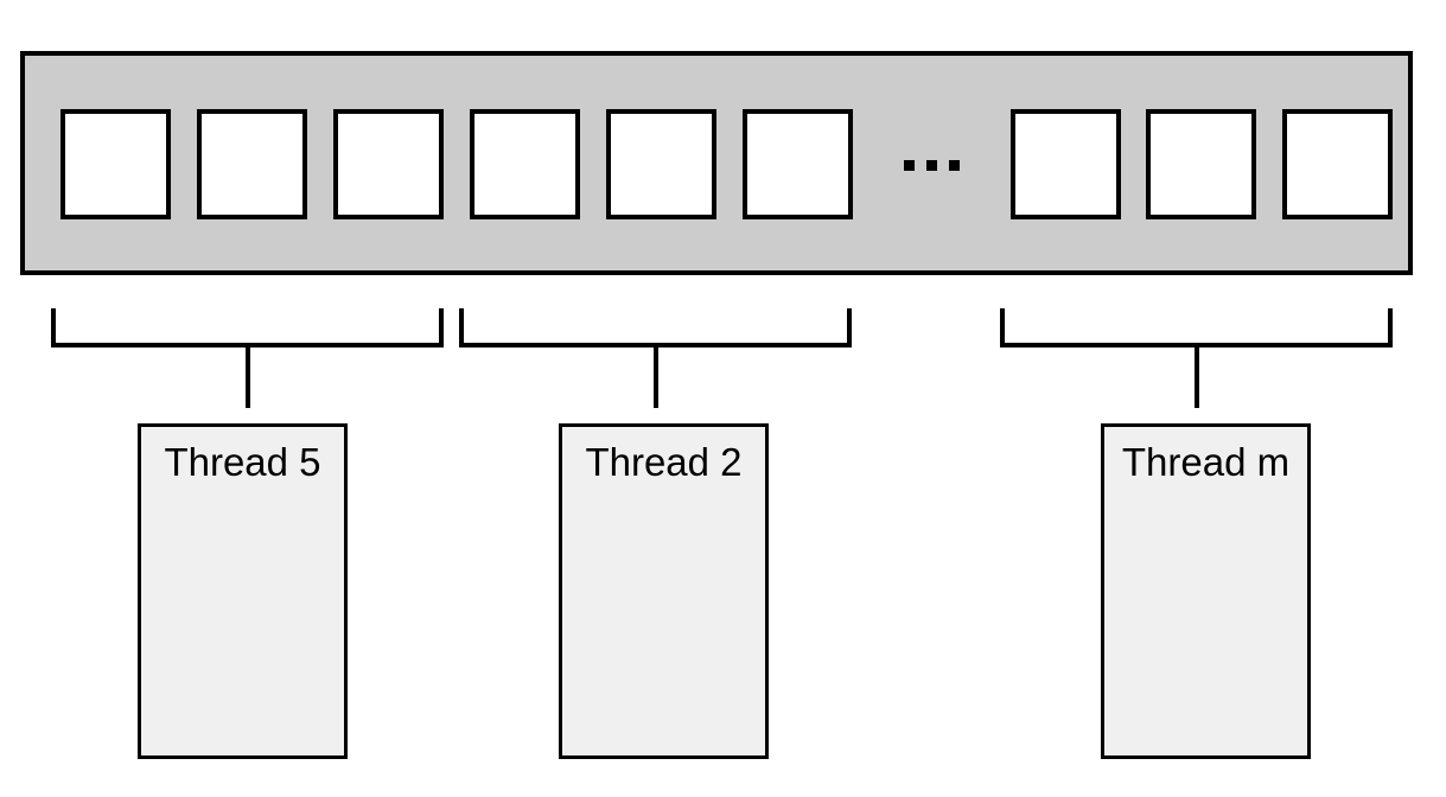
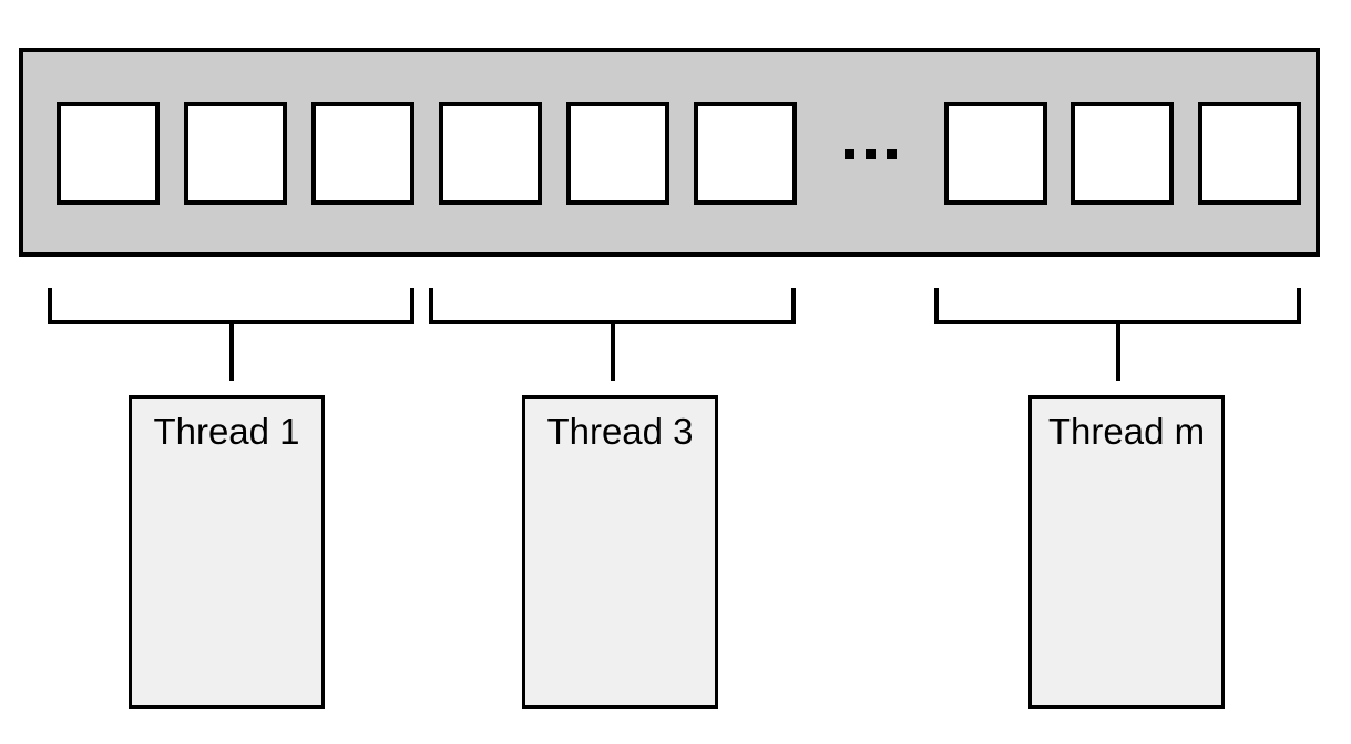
- Thread 5
+ Thread 1
- Thread 2
+ Thread 3
  Thread m
